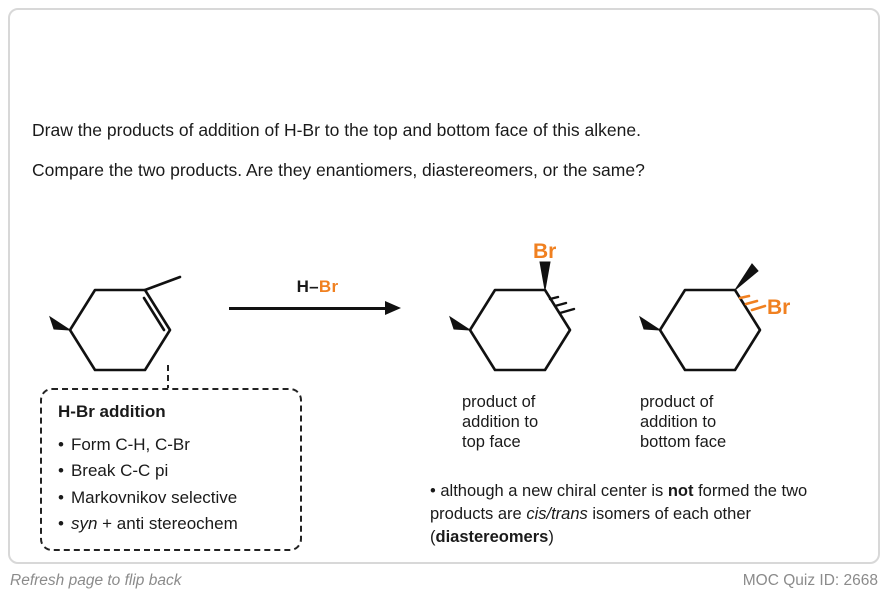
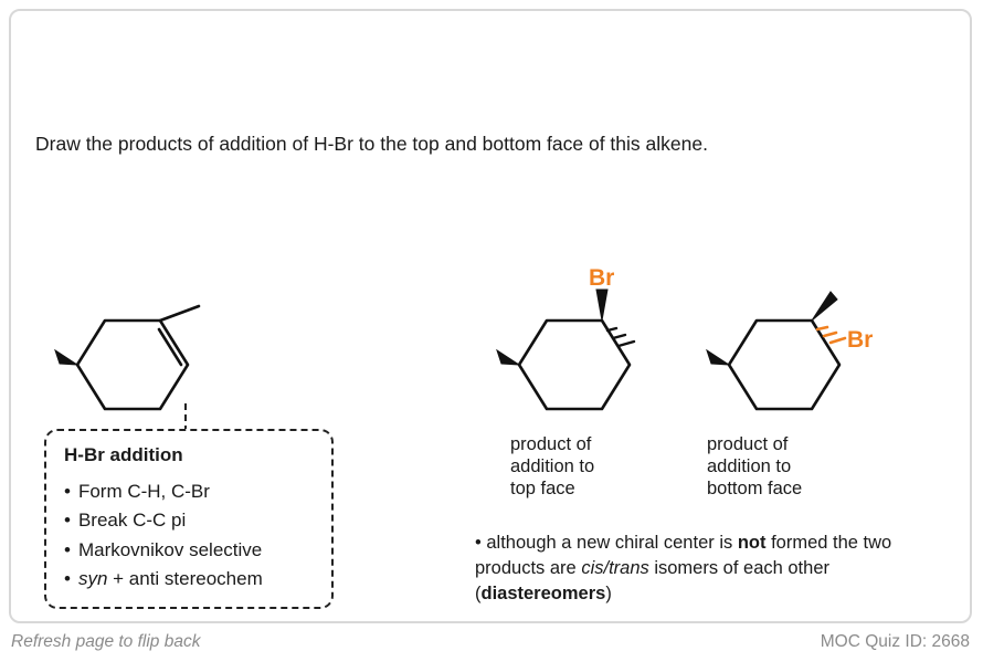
  Draw the products of addition of H-Br to the top and bottom face of this alkene.
- Compare the two products. Are they enantiomers, diastereomers, or the same?
- H–Br
  Br
  Br
  product of
  addition to
  top face
  product of
  addition to
  bottom face
  H-Br addition
  Form C-H, C-Br
  Break C-C pi
  Markovnikov selective
  syn + anti stereochem
  • although a new chiral center is not formed the two products are cis/trans isomers of each other (diastereomers)
  Refresh page to flip back
  MOC Quiz ID: 2668
